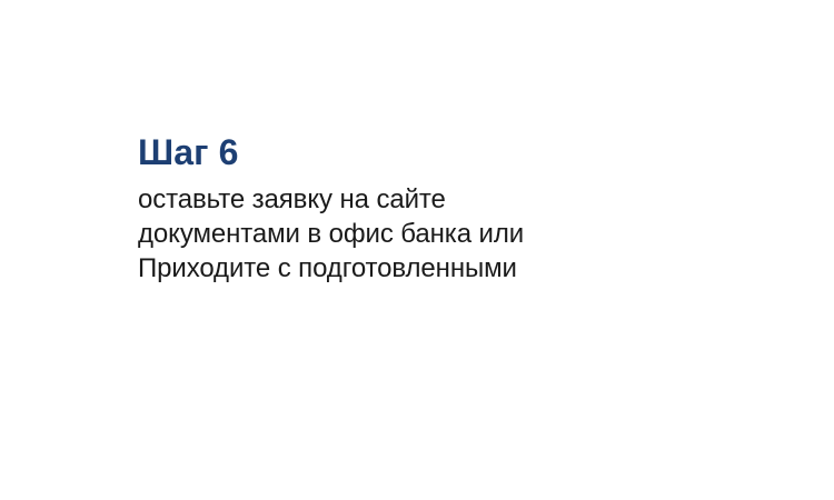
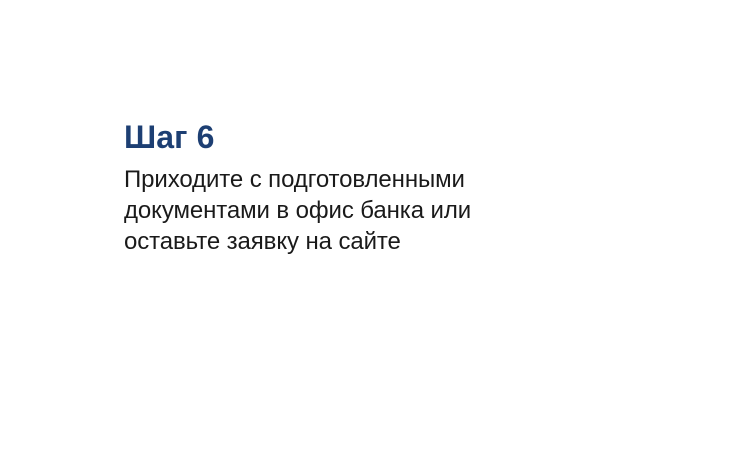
  Шаг 6
- оставьте заявку на сайте
+ Приходите с подготовленными
  документами в офис банка или
- Приходите с подготовленными
+ оставьте заявку на сайте
